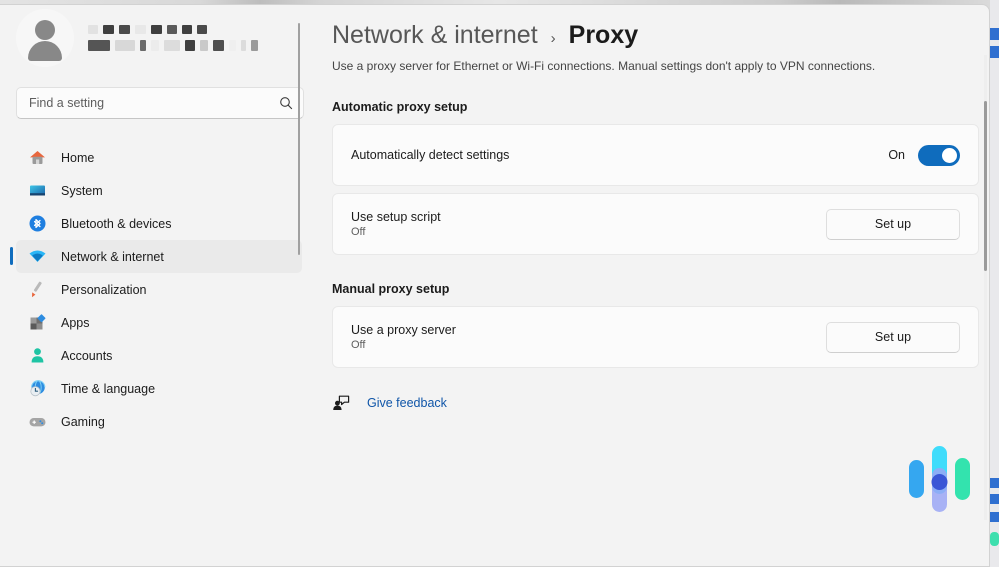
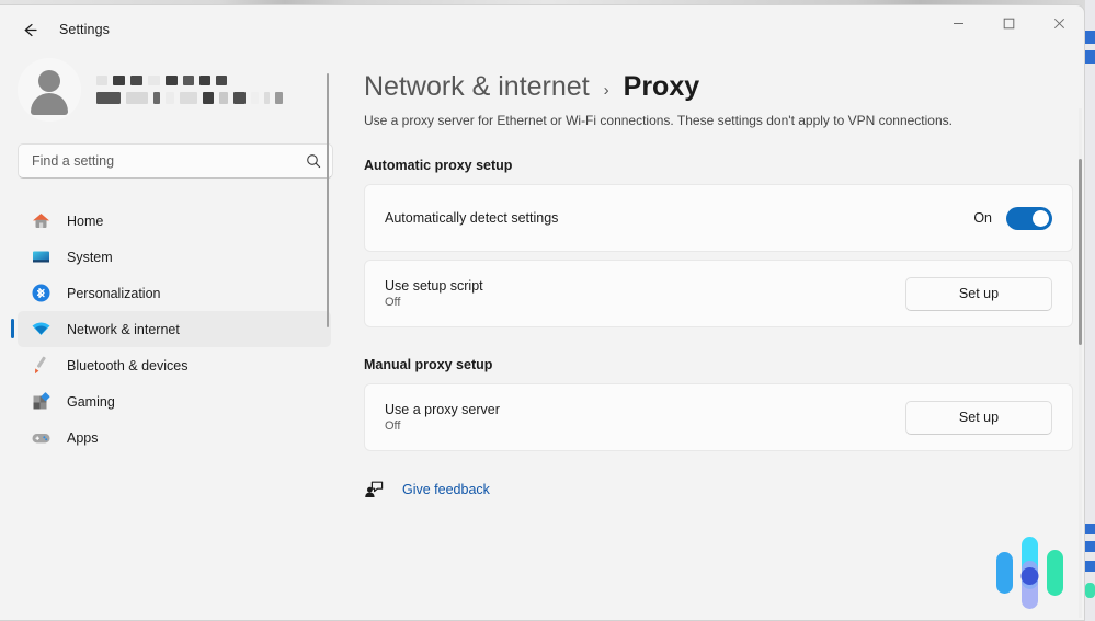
+ Settings
  Find a setting
  Home
  System
- Bluetooth & devices
+ Personalization
  Network & internet
- Personalization
+ Bluetooth & devices
- Apps
+ Gaming
- Accounts
- Time & language
- Gaming
+ Apps
  Network & internet
  ›
  Proxy
- Use a proxy server for Ethernet or Wi-Fi connections. Manual settings don't apply to VPN connections.
+ Use a proxy server for Ethernet or Wi-Fi connections. These settings don't apply to VPN connections.
  Automatic proxy setup
  Automatically detect settings
  On
  Use setup script
  Off
  Set up
  Manual proxy setup
  Use a proxy server
  Off
  Set up
  Give feedback
